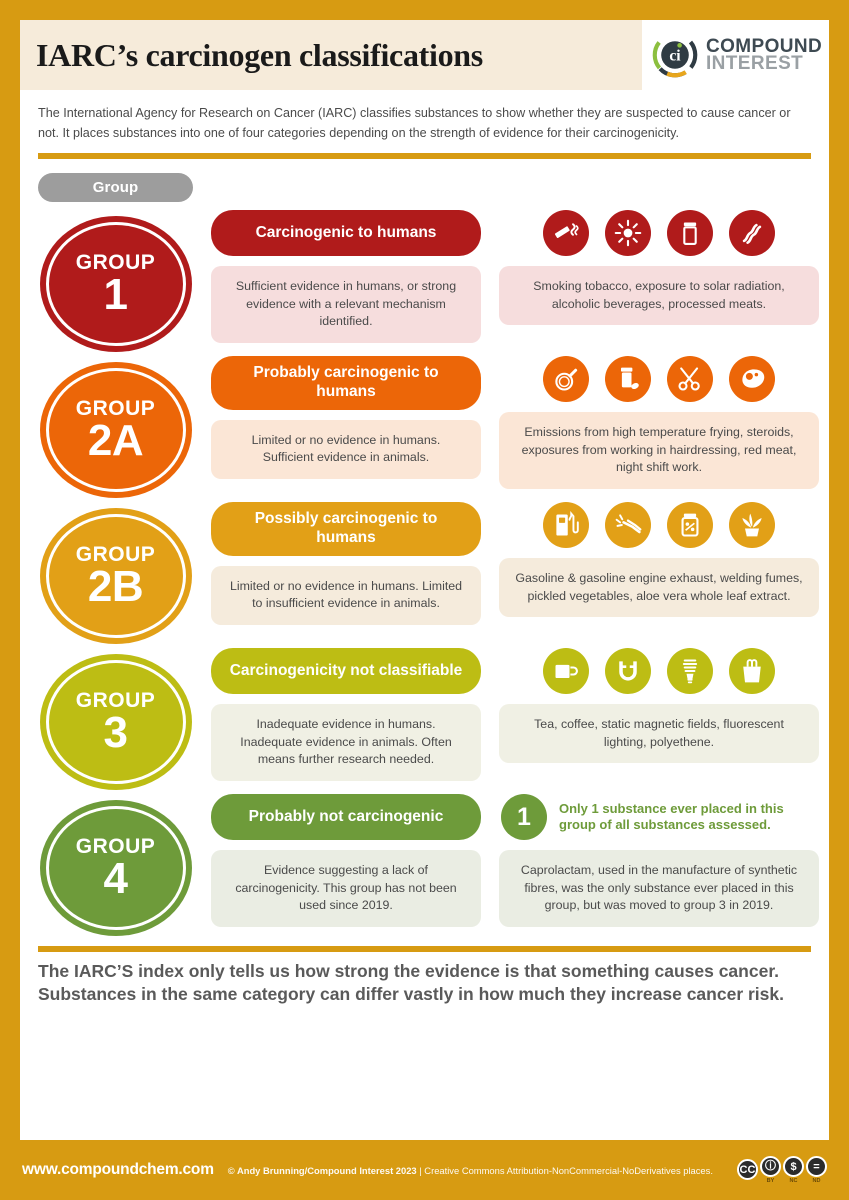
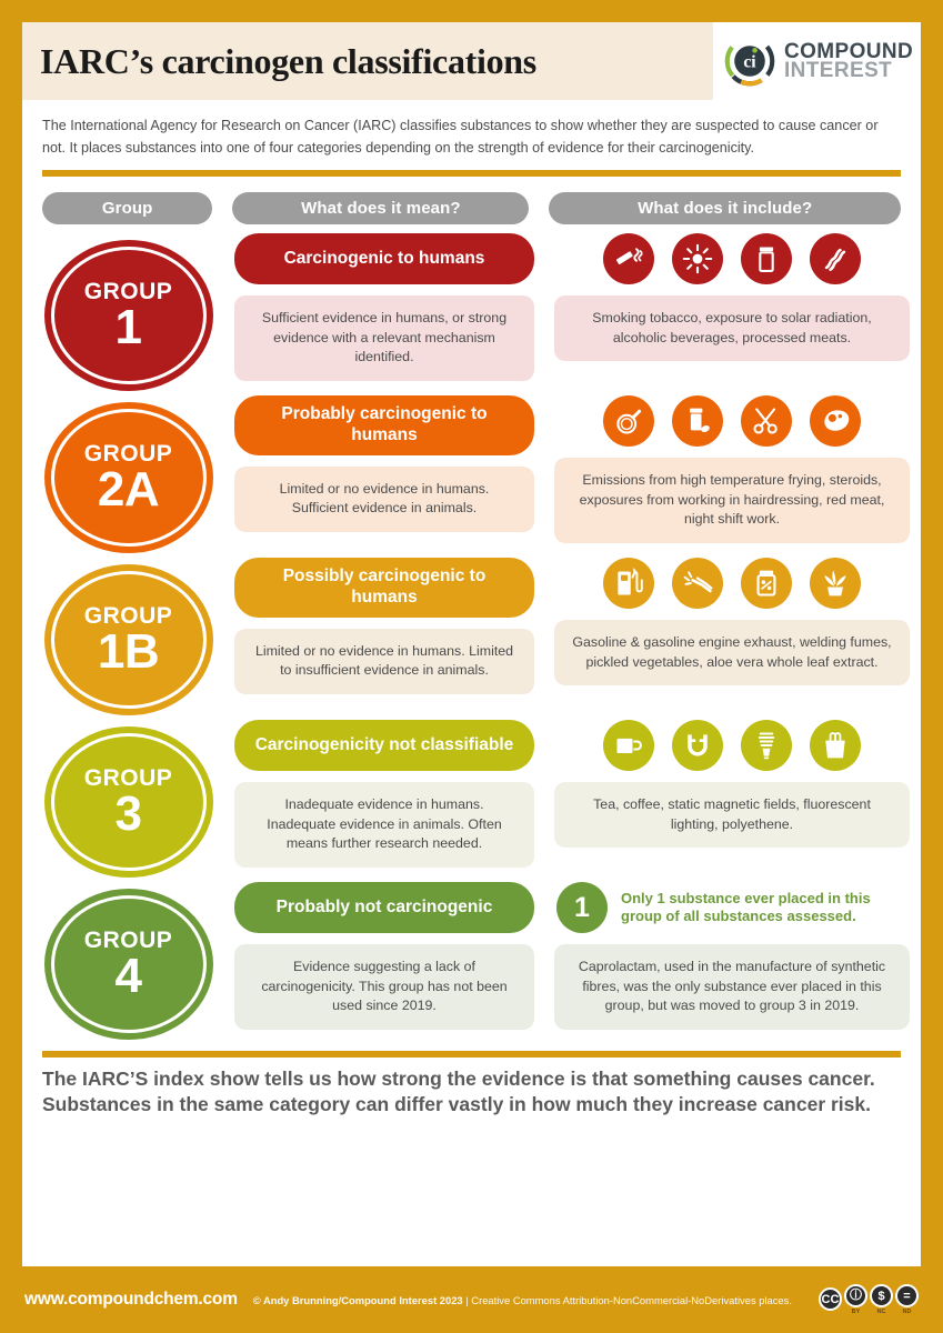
  IARC’s carcinogen classifications
  ci
  COMPOUND
  INTEREST
  The International Agency for Research on Cancer (IARC) classifies substances to show whether they are suspected to cause cancer or not. It places substances into one of four categories depending on the strength of evidence for their carcinogenicity.
  Group
+ What does it mean?
+ What does it include?
  GROUP
  1
  Carcinogenic to humans
  Sufficient evidence in humans, or strong evidence with a relevant mechanism identified.
  Smoking tobacco, exposure to solar radiation, alcoholic beverages, processed meats.
  GROUP
  2A
  Probably carcinogenic to humans
  Limited or no evidence in humans. Sufficient evidence in animals.
  Emissions from high temperature frying, steroids, exposures from working in hairdressing, red meat, night shift work.
  GROUP
- 2B
+ 1B
  Possibly carcinogenic to humans
  Limited or no evidence in humans. Limited to insufficient evidence in animals.
  Gasoline & gasoline engine exhaust, welding fumes, pickled vegetables, aloe vera whole leaf extract.
  GROUP
  3
  Carcinogenicity not classifiable
  Inadequate evidence in humans. Inadequate evidence in animals. Often means further research needed.
  Tea, coffee, static magnetic fields, fluorescent lighting, polyethene.
  GROUP
  4
  Probably not carcinogenic
  Evidence suggesting a lack of carcinogenicity. This group has not been used since 2019.
  1
  Only 1 substance ever placed in this group of all substances assessed.
  Caprolactam, used in the manufacture of synthetic fibres, was the only substance ever placed in this group, but was moved to group 3 in 2019.
- The IARC’S index only tells us how strong the evidence is that something causes cancer.
+ The IARC’S index show tells us how strong the evidence is that something causes cancer.
  Substances in the same category can differ vastly in how much they increase cancer risk.
  www.compoundchem.com
  © Andy Brunning/Compound Interest 2023 | Creative Commons Attribution-NonCommercial-NoDerivatives places.
  CC
  ⓘ
  $
  =
